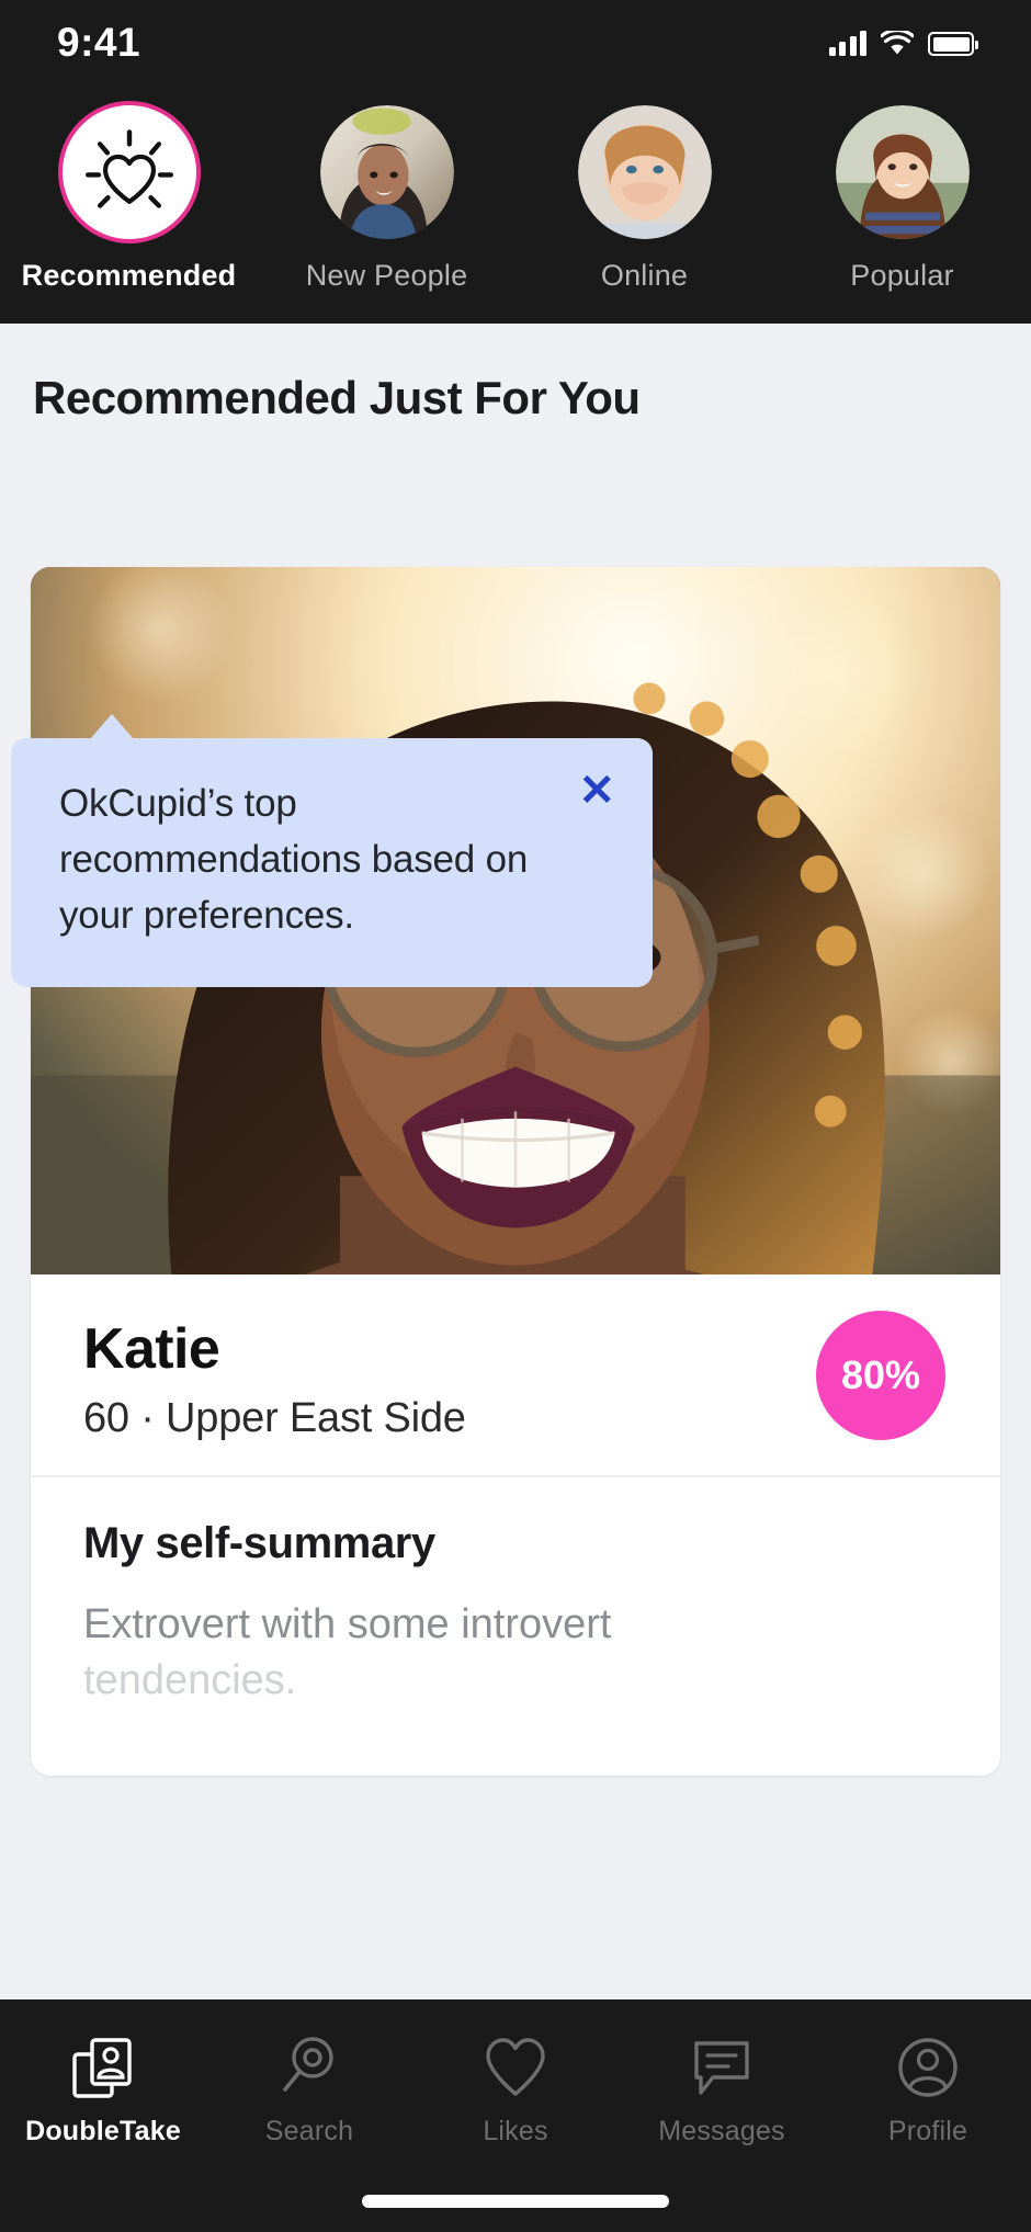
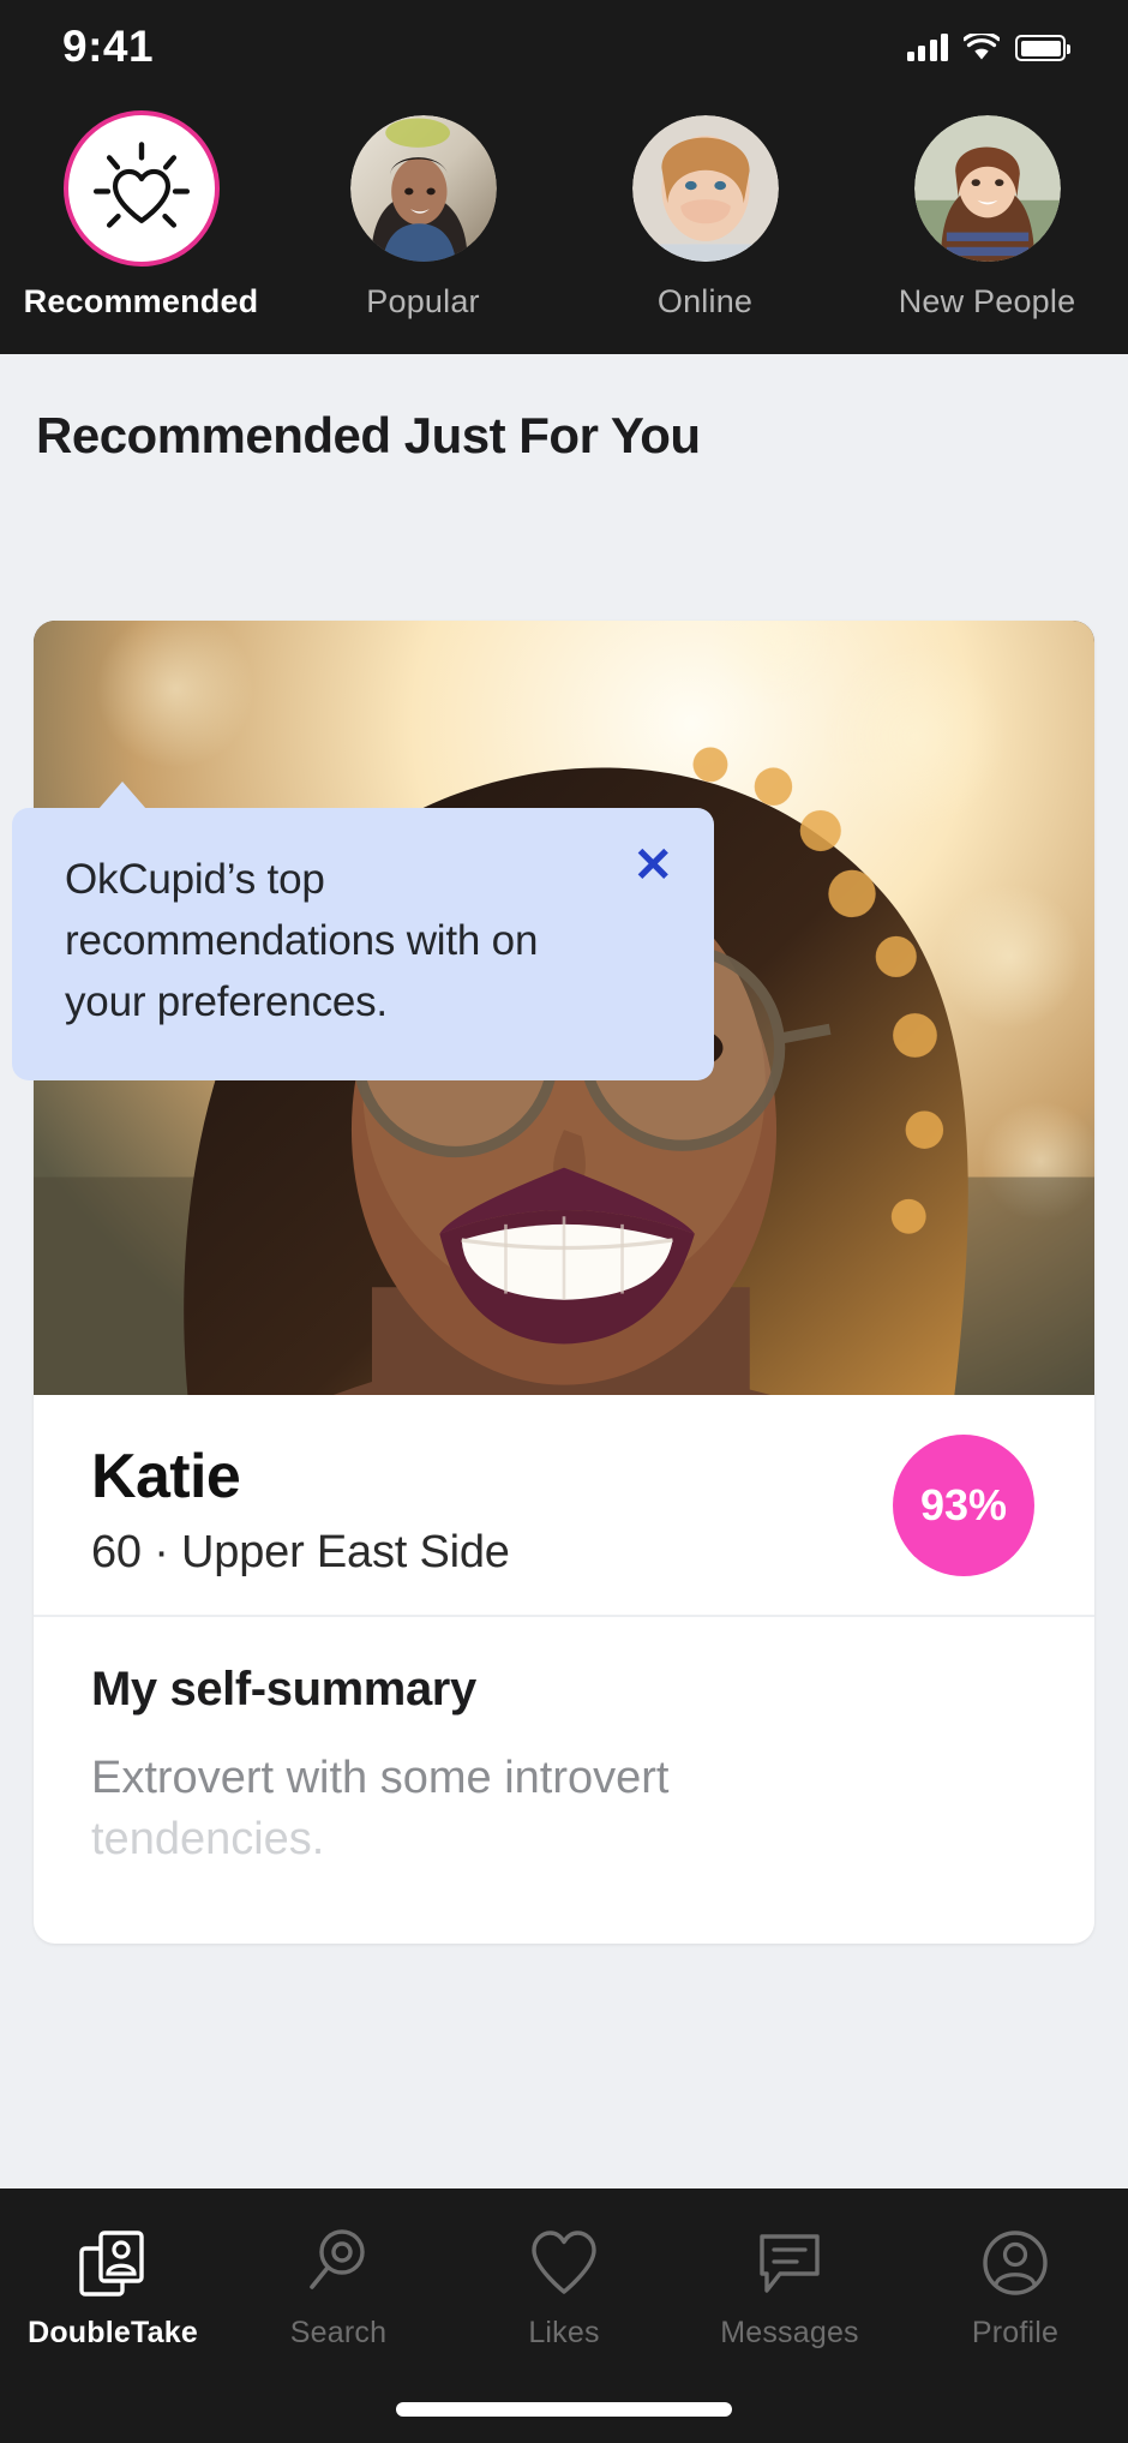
  9:41
  Recommended
- New People
+ Popular
  Online
- Popular
+ New People
  Recommended Just For You
  Katie
  60 · Upper East Side
- 80%
+ 93%
  My self-summary
  Extrovert with some introvert
  tendencies.
- OkCupid’s top recommendations based on your preferences.
+ OkCupid’s top recommendations with on your preferences.
  ✕
  DoubleTake
  Search
  Likes
  Messages
  Profile
